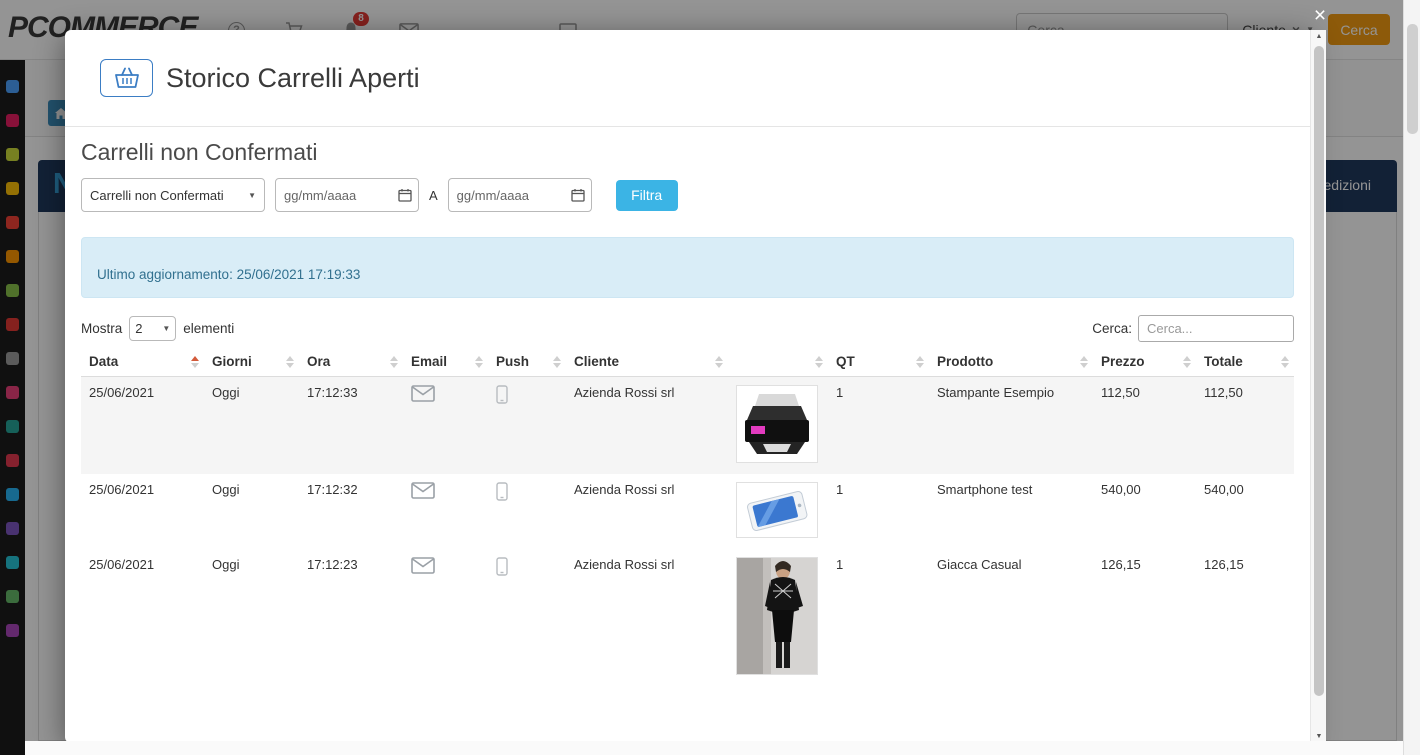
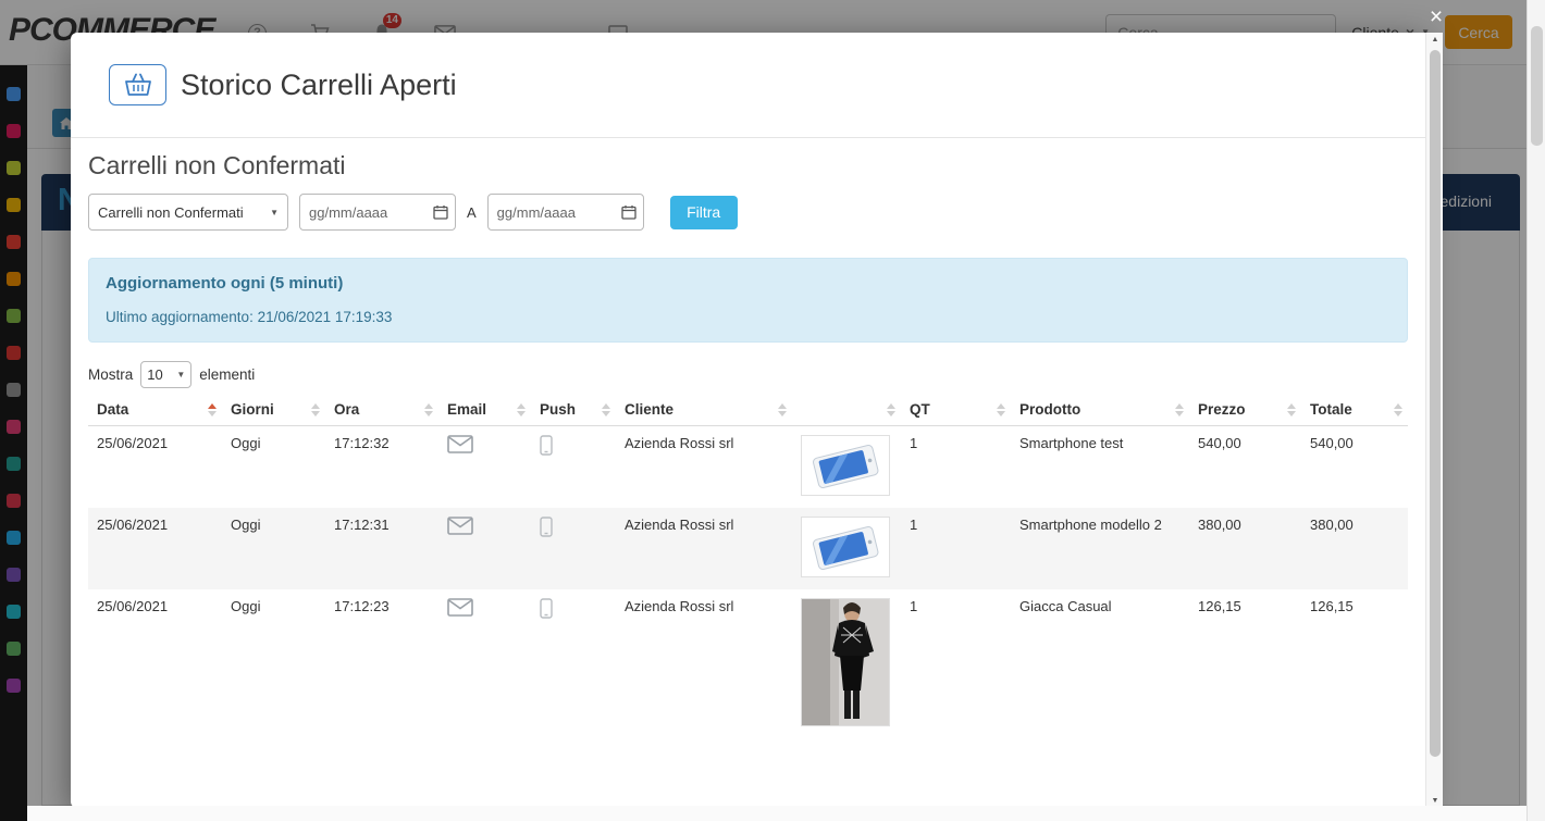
  PCOMMERCE
- 8
+ 14
  Cerca
  N
  edizioni
  ×
  Storico Carrelli Aperti
  Carrelli non Confermati
  Carrelli non Confermati
  ▼
  gg/mm/aaaa
  A
  gg/mm/aaaa
  Filtra
+ Aggiornamento ogni (5 minuti)
- Ultimo aggiornamento: 25/06/2021 17:19:33
+ Ultimo aggiornamento: 21/06/2021 17:19:33
  Mostra
- 2
+ 10
  ▼
  elementi
- Cerca:
- Cerca...
  Data	Giorni	Ora	Email	Push	Cliente		QT	Prodotto	Prezzo	Totale
- 25/06/2021	Oggi	17:12:33			Azienda Rossi srl		1	Stampante Esempio	112,50	112,50
  25/06/2021	Oggi	17:12:32			Azienda Rossi srl		1	Smartphone test	540,00	540,00
+ 25/06/2021	Oggi	17:12:31			Azienda Rossi srl		1	Smartphone modello 2	380,00	380,00
  25/06/2021	Oggi	17:12:23			Azienda Rossi srl		1	Giacca Casual	126,15	126,15
